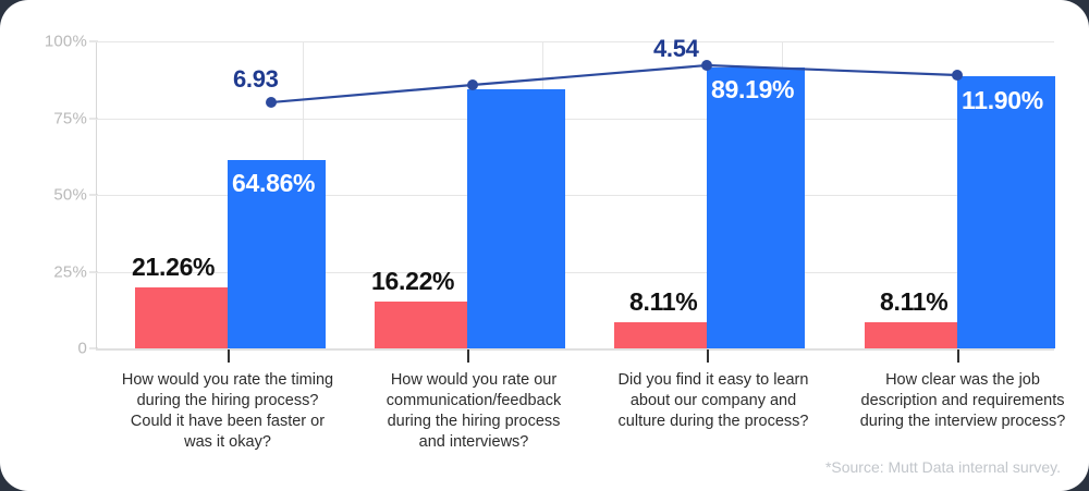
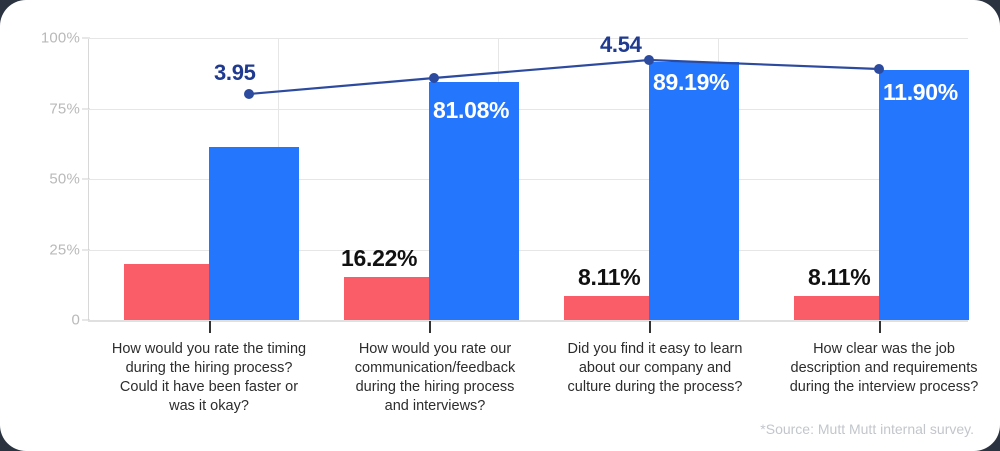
  100%
  75%
  50%
  25%
  0
- 21.26%
- 64.86%
  16.22%
+ 81.08%
  8.11%
  89.19%
  8.11%
  11.90%
- 6.93
+ 3.95
  4.54
  How would you rate the timing during the hiring process? Could it have been faster or was it okay?
  How would you rate our communication/feedback during the hiring process and interviews?
  Did you find it easy to learn about our company and culture during the process?
  How clear was the job description and requirements during the interview process?
- *Source: Mutt Data internal survey.
+ *Source: Mutt Mutt internal survey.
